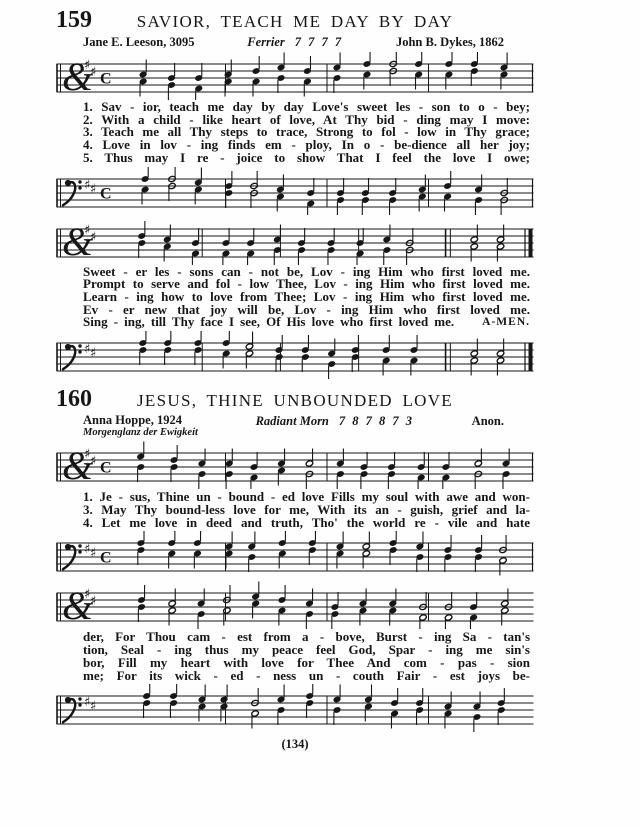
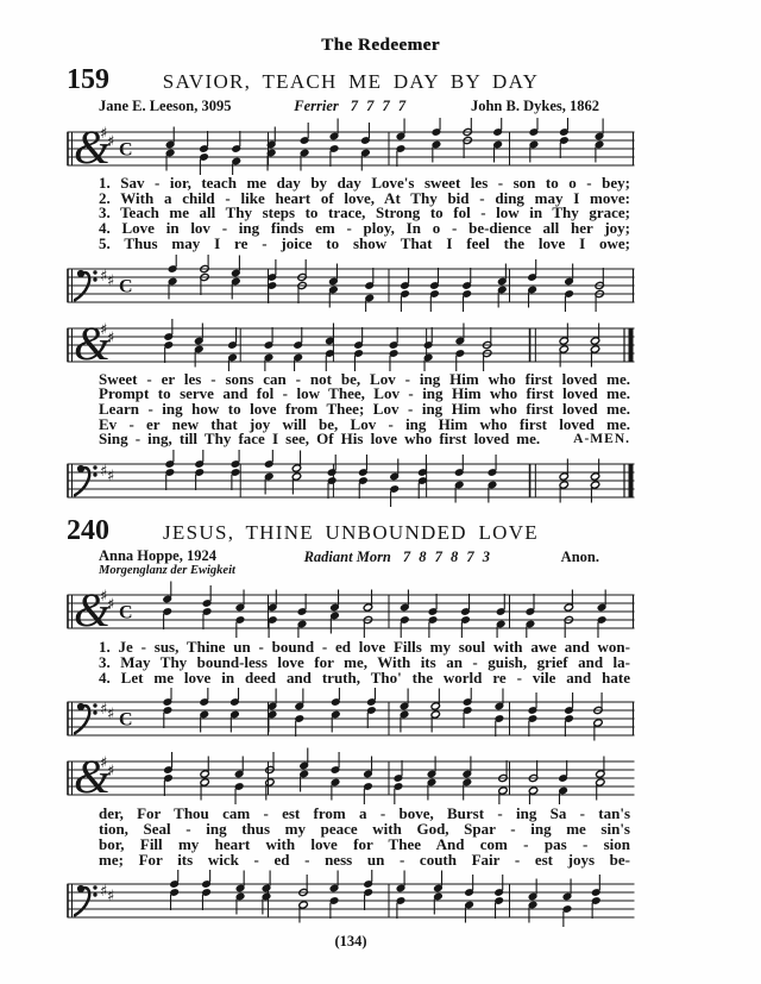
+ The Redeemer
  159
  SAVIOR, TEACH ME DAY BY DAY
  Jane E. Leeson, 3095
  Ferrier 7 7 7 7
  John B. Dykes, 1862
  &
  ♯
  ♯
  C
  1. Sav - ior, teach me day by day Love's sweet les - son to o - bey;
  2. With a child - like heart of love, At Thy bid - ding may I move:
  3. Teach me all Thy steps to trace, Strong to fol - low in Thy grace;
  4. Love in lov - ing finds em - ploy, In o - be-dience all her joy;
  5. Thus may I re - joice to show That I feel the love I owe;
  ♯
  ♯
  C
  &
  ♯
  ♯
  Sweet - er les - sons can - not be, Lov - ing Him who first loved me.
  Prompt to serve and fol - low Thee, Lov - ing Him who first loved me.
  Learn - ing how to love from Thee; Lov - ing Him who first loved me.
  Ev - er new that joy will be, Lov - ing Him who first loved me.
  Sing - ing, till Thy face I see, Of His love who first loved me.
  A-MEN.
  ♯
  ♯
- 160
+ 240
  JESUS, THINE UNBOUNDED LOVE
  Anna Hoppe, 1924
  Morgenglanz der Ewigkeit
  Radiant Morn 7 8 7 8 7 3
  Anon.
  &
  ♯
  ♯
  C
  1. Je - sus, Thine un - bound - ed love Fills my soul with awe and won-
  3. May Thy bound-less love for me, With its an - guish, grief and la-
  4. Let me love in deed and truth, Tho' the world re - vile and hate
  ♯
  ♯
  C
  &
  ♯
  ♯
  der, For Thou cam - est from a - bove, Burst - ing Sa - tan's
- tion, Seal - ing thus my peace feel God, Spar - ing me sin's
+ tion, Seal - ing thus my peace with God, Spar - ing me sin's
  bor, Fill my heart with love for Thee And com - pas - sion
  me; For its wick - ed - ness un - couth Fair - est joys be-
  ♯
  ♯
  (134)
